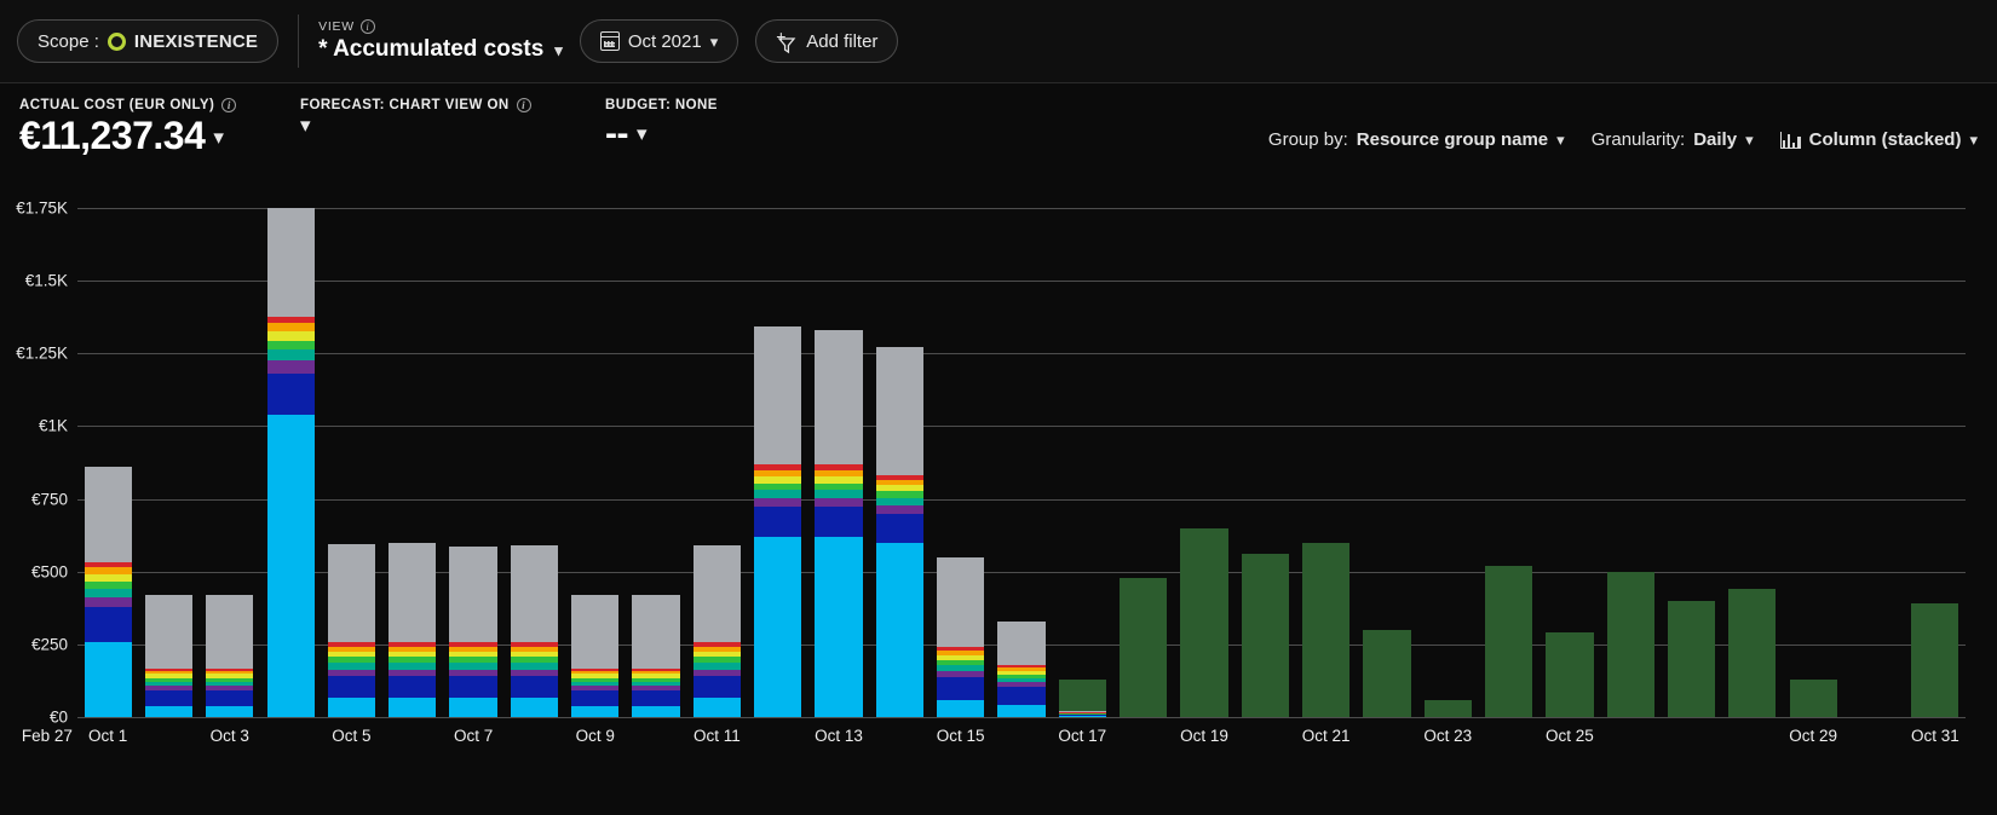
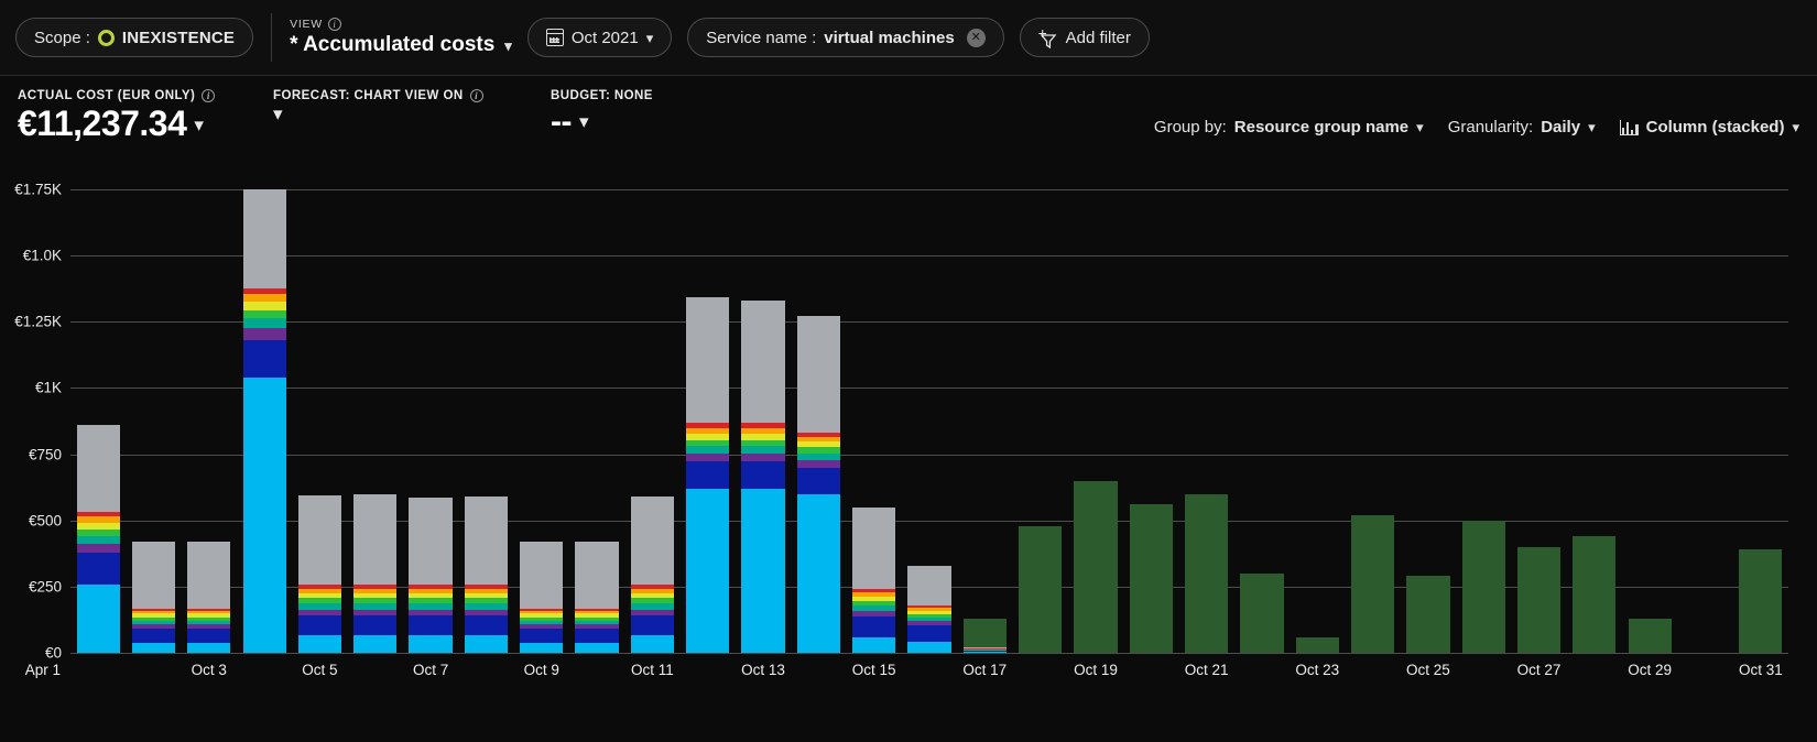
  Scope :
  INEXISTENCE
  VIEW
  i
  * Accumulated costs
  ▾
  Oct 2021
  ▾
+ Service name :
+ virtual machines
+ ✕
  +
  Add filter
  ACTUAL COST (EUR ONLY)
  i
  €11,237.34
  ▾
  FORECAST: CHART VIEW ON
  i
  ▾
  BUDGET: NONE
  --
  ▾
  Group by:
  Resource group name
  ▾
  Granularity:
  Daily
  ▾
  Column (stacked)
  ▾
  €0
  €250
  €500
  €750
  €1K
  €1.25K
- €1.5K
+ €1.0K
  €1.75K
- Oct 1
+ Apr 1
  Oct 3
  Oct 5
  Oct 7
  Oct 9
  Oct 11
  Oct 13
  Oct 15
  Oct 17
  Oct 19
  Oct 21
  Oct 23
  Oct 25
- Feb 27
+ Oct 27
  Oct 29
  Oct 31
